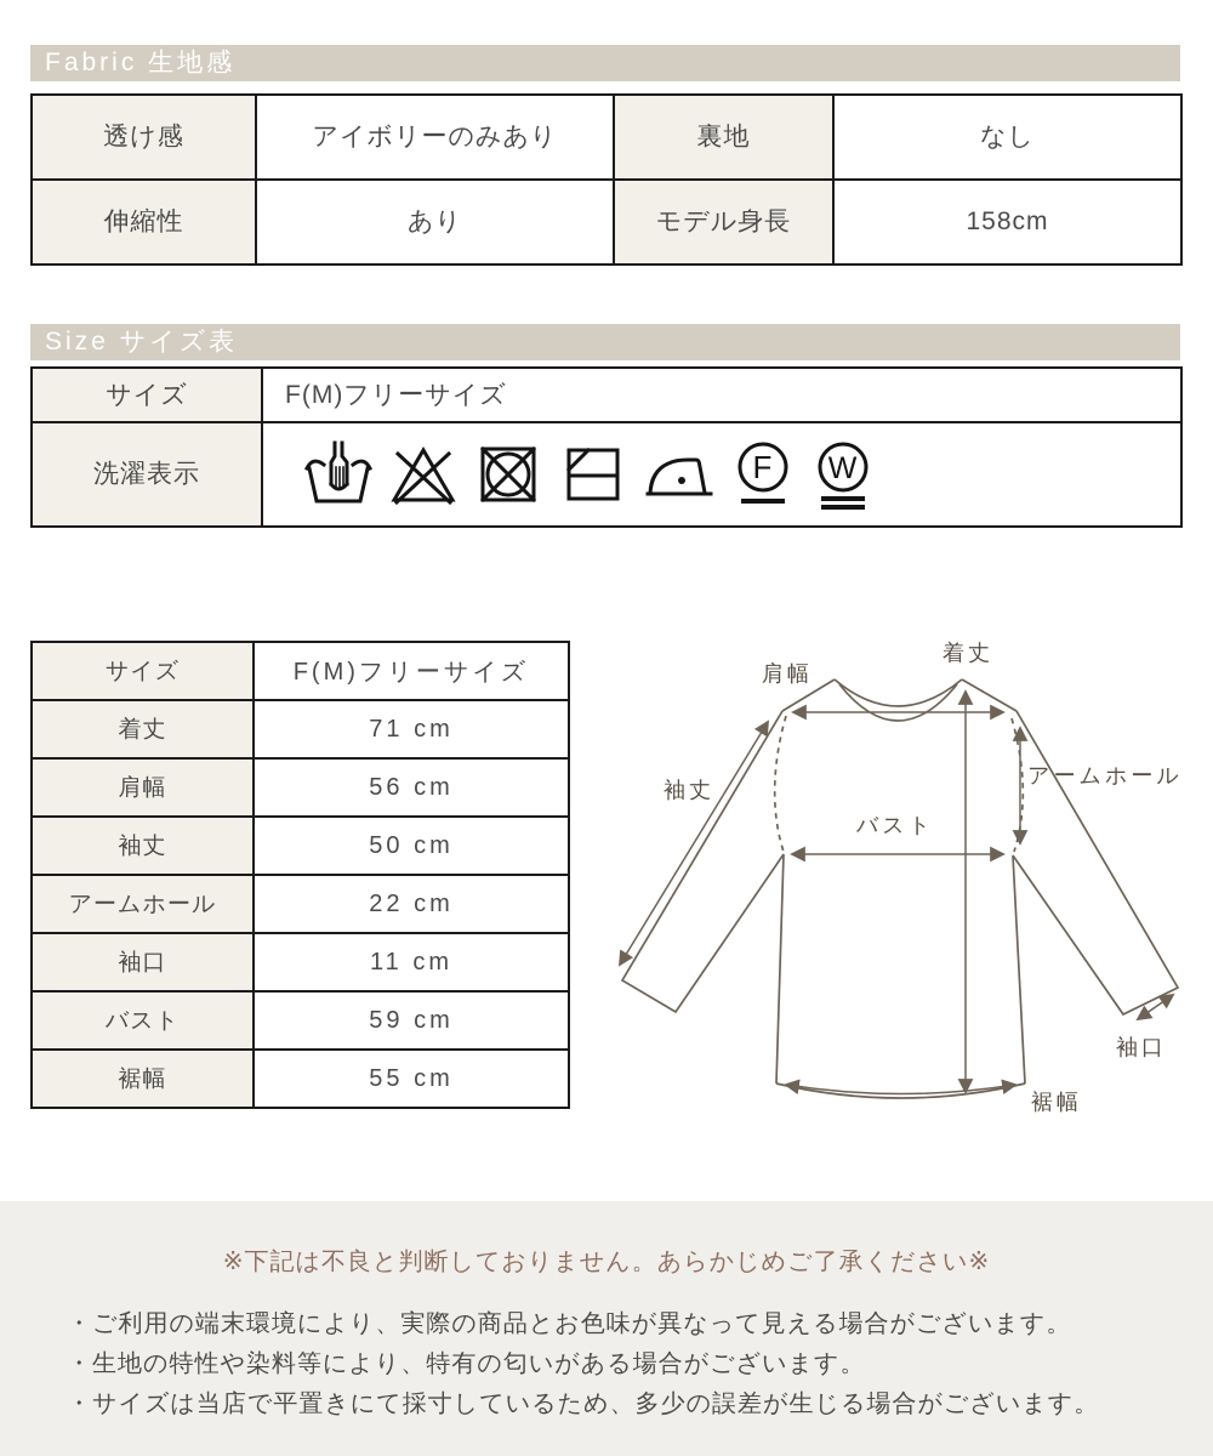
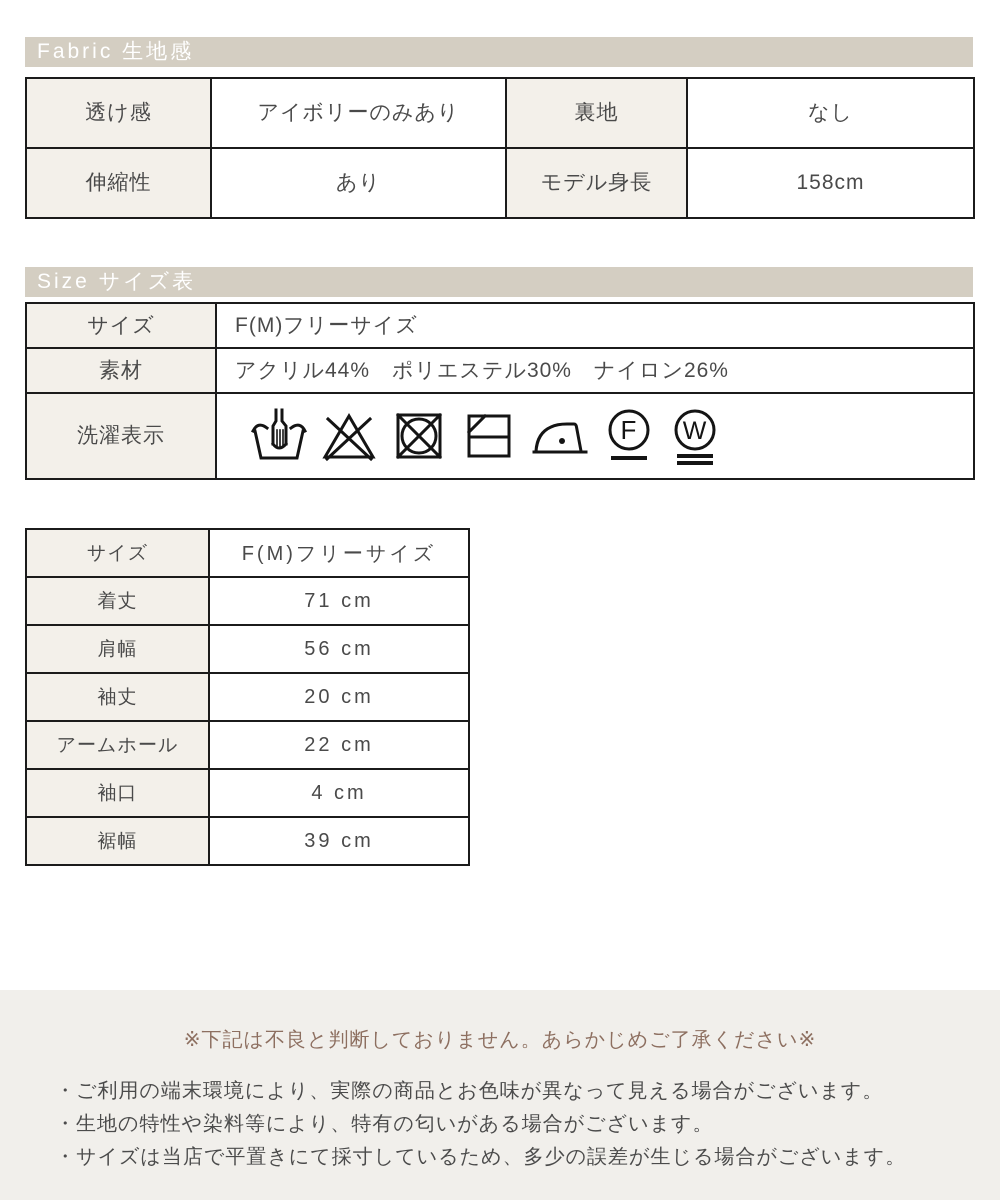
  Fabric 生地感
  透け感	アイボリーのみあり	裏地	なし
  伸縮性	あり	モデル身長	158cm
  Size サイズ表
  サイズ	F(M)フリーサイズ
+ 素材	アクリル44% ポリエステル30% ナイロン26%
  洗濯表示	F W
  サイズ	F(M)フリーサイズ
  着丈	71 cm
  肩幅	56 cm
- 袖丈	50 cm
+ 袖丈	20 cm
  アームホール	22 cm
- 袖口	11 cm
+ 袖口	4 cm
- バスト	59 cm
- 裾幅	55 cm
+ 裾幅	39 cm
- 着丈
- 肩幅
- 袖丈
- アームホール
- バスト
- 袖口
- 裾幅
  ※下記は不良と判断しておりません。あらかじめご了承ください※
  ・ご利用の端末環境により、実際の商品とお色味が異なって見える場合がございます。
  ・生地の特性や染料等により、特有の匂いがある場合がございます。
  ・サイズは当店で平置きにて採寸しているため、多少の誤差が生じる場合がございます。
